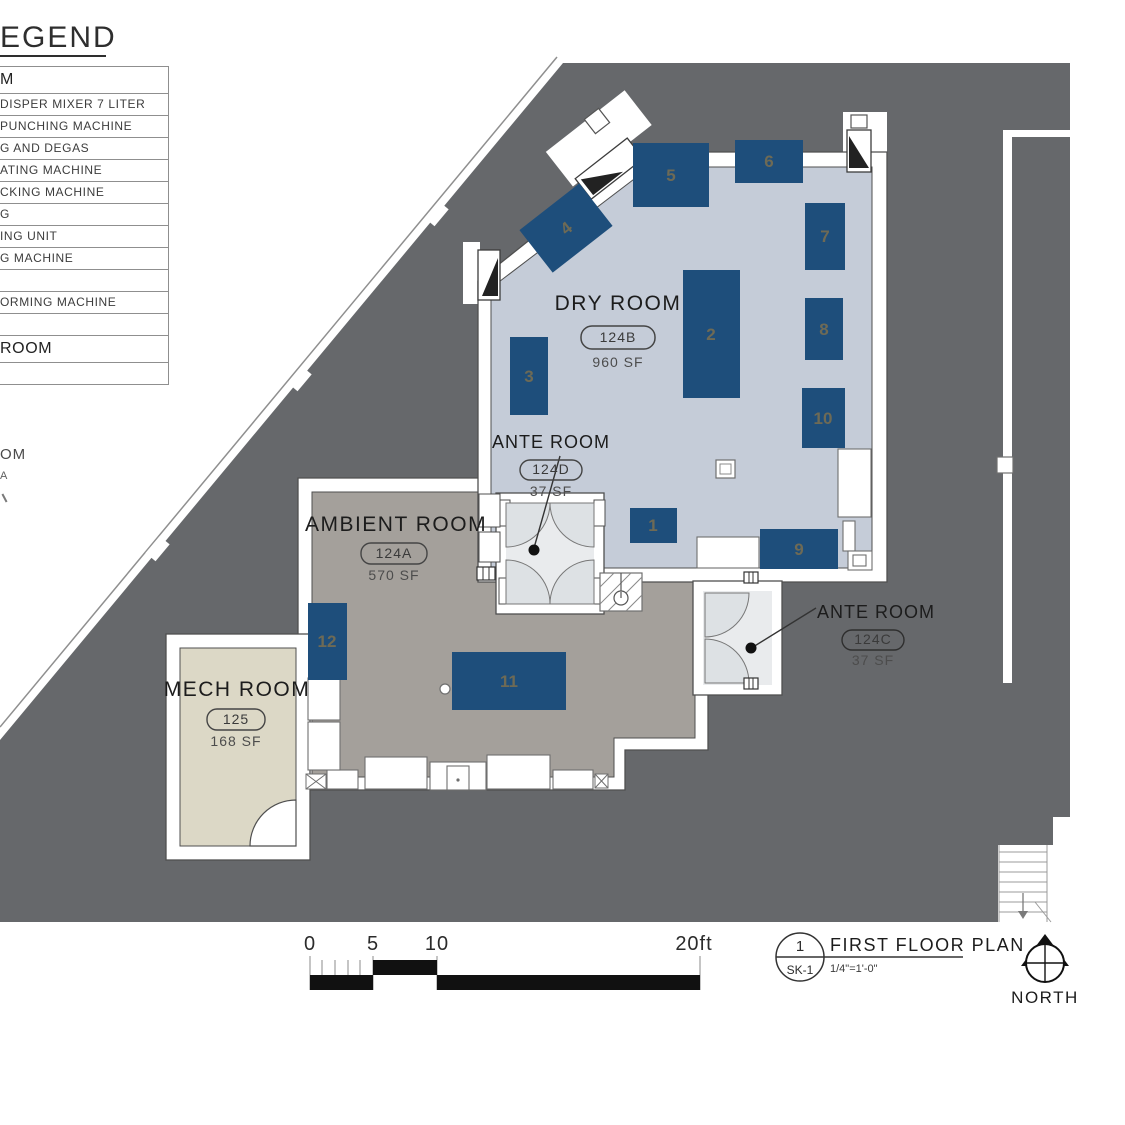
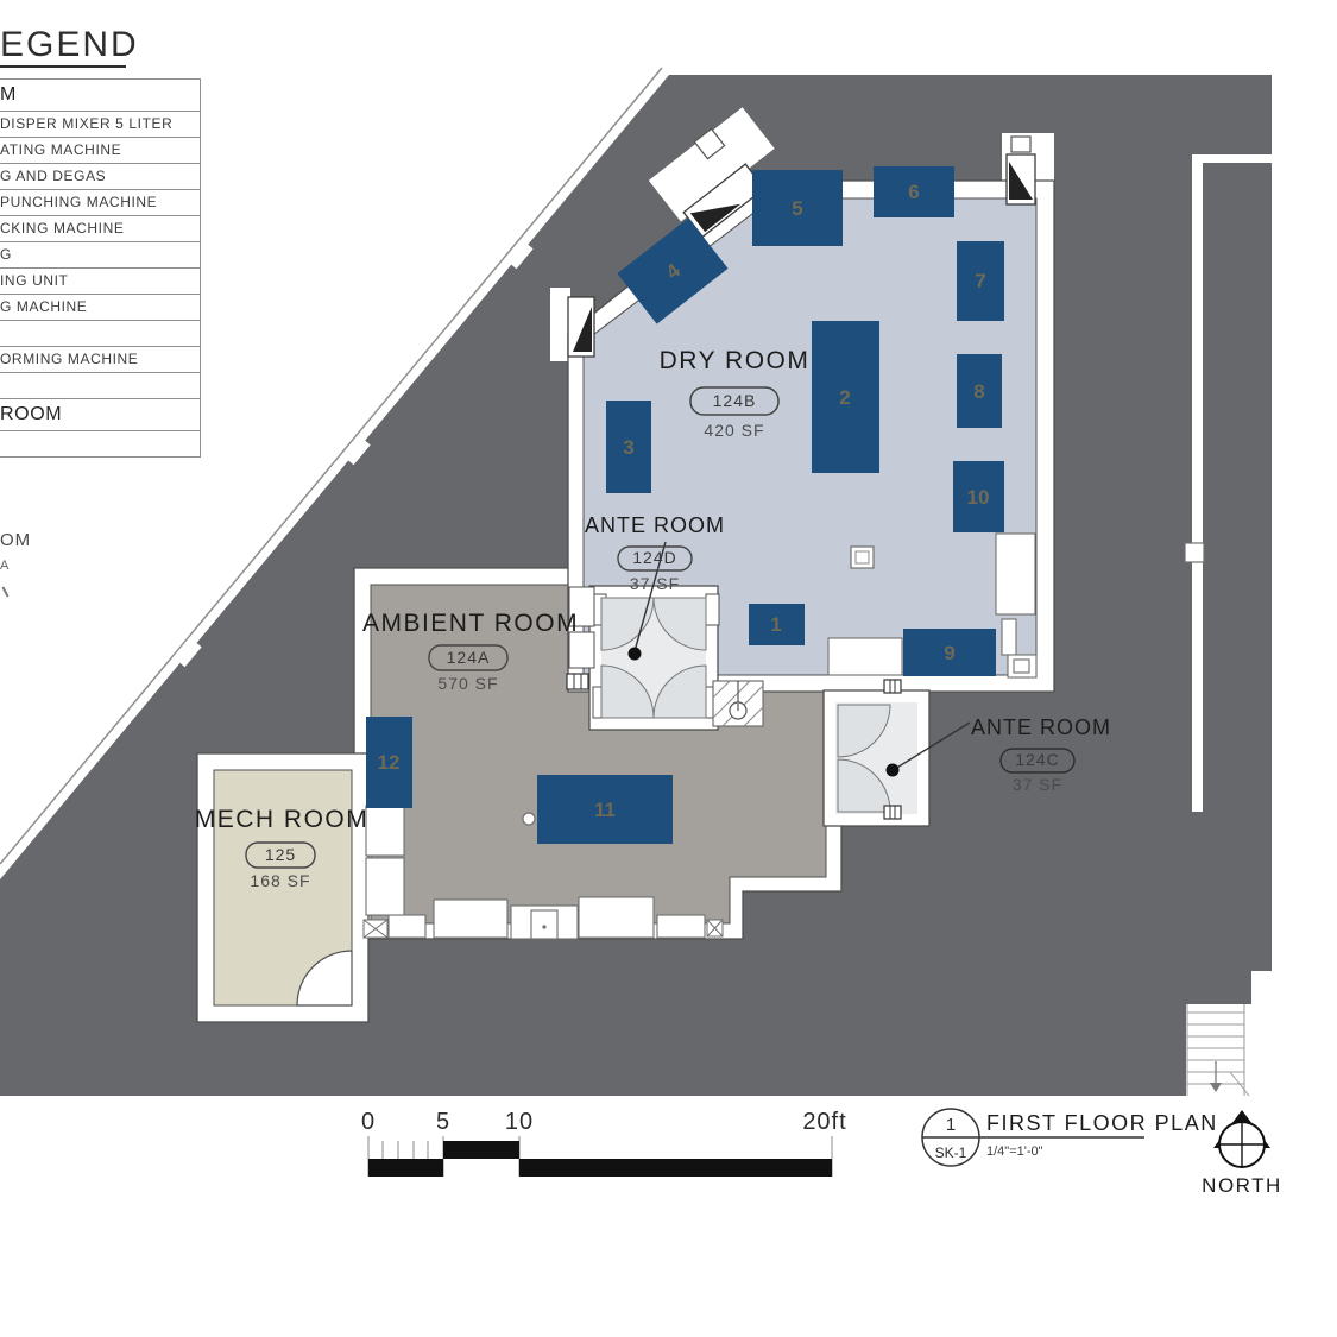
  1
  2
  3
  5
  6
  7
  8
  9
  10
  11
  12
  DRY ROOM
  124B
- 960 SF
+ 420 SF
  ANTE ROOM
  124D
  37 SF
  AMBIENT ROOM
  124A
  570 SF
  ANTE ROOM
  124C
  37 SF
  MECH ROOM
  125
  168 SF
  0
  5
  10
  20ft
  1
  SK-1
  FIRST FLOOR PLAN
  1/4"=1'-0"
  NORTH
  EGEND
  M
- DISPER MIXER 7 LITER
+ DISPER MIXER 5 LITER
- PUNCHING MACHINE
+ ATING MACHINE
  G AND DEGAS
- ATING MACHINE
+ PUNCHING MACHINE
  CKING MACHINE
  G
  ING UNIT
  G MACHINE
  ORMING MACHINE
  ROOM
  OM
  A
